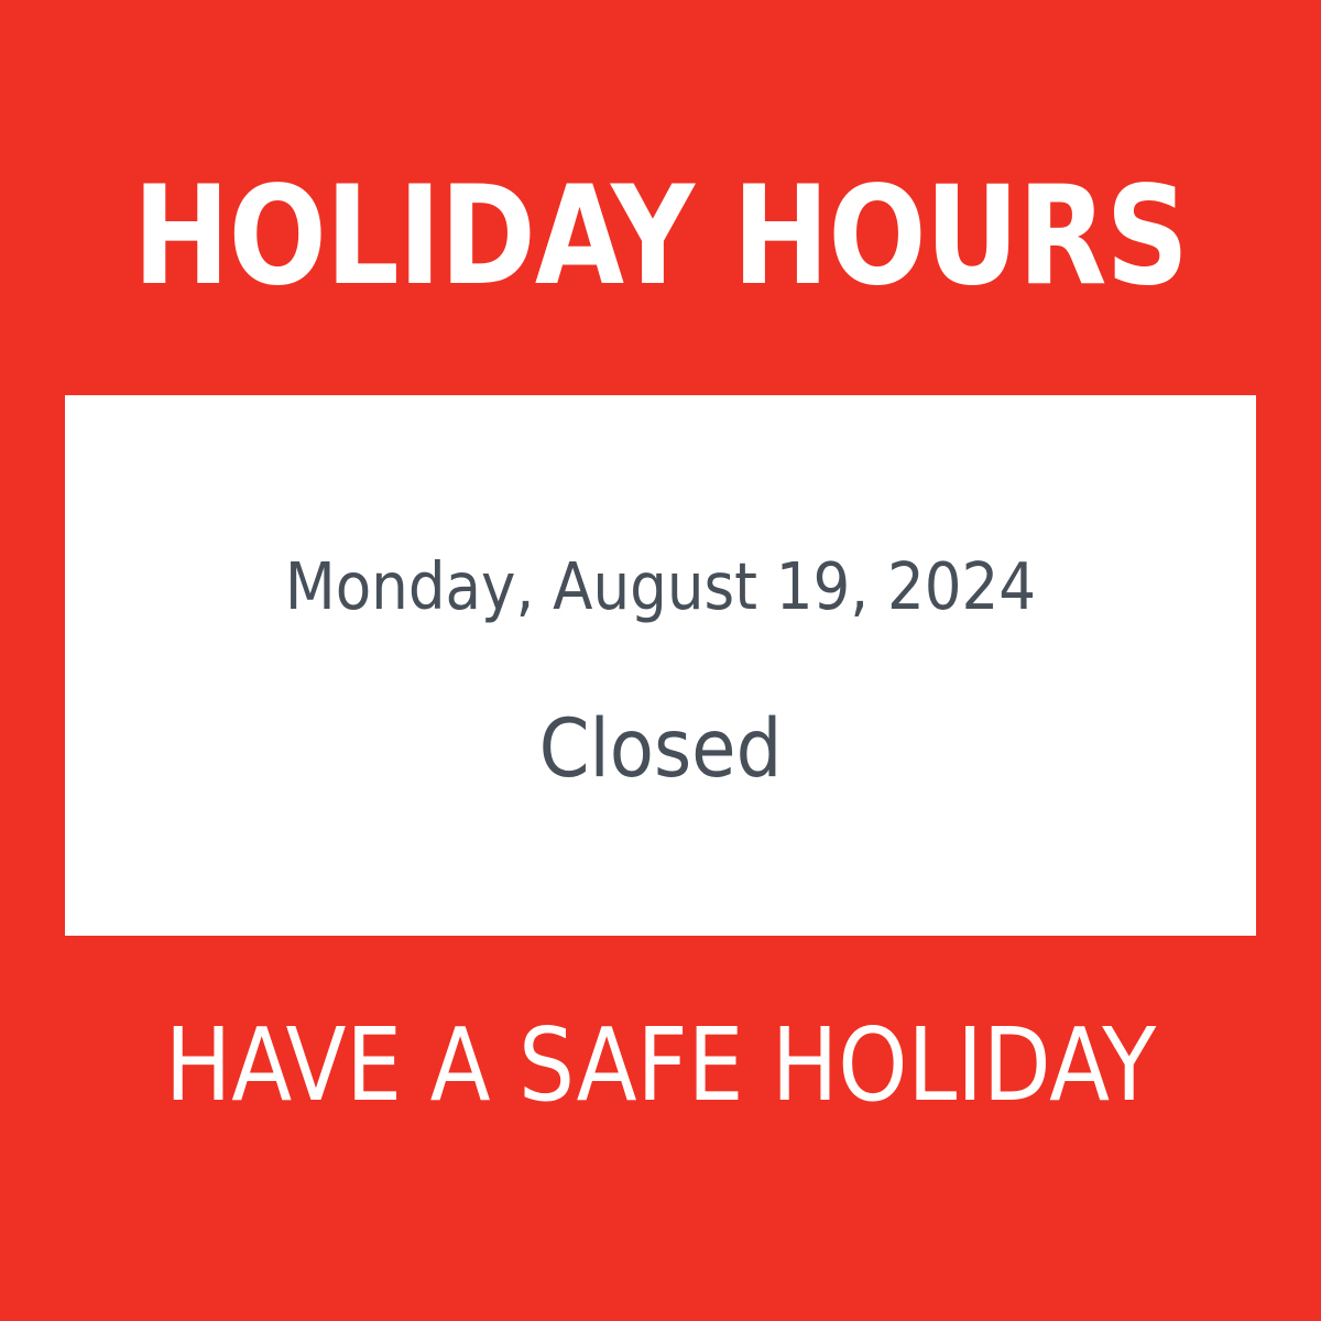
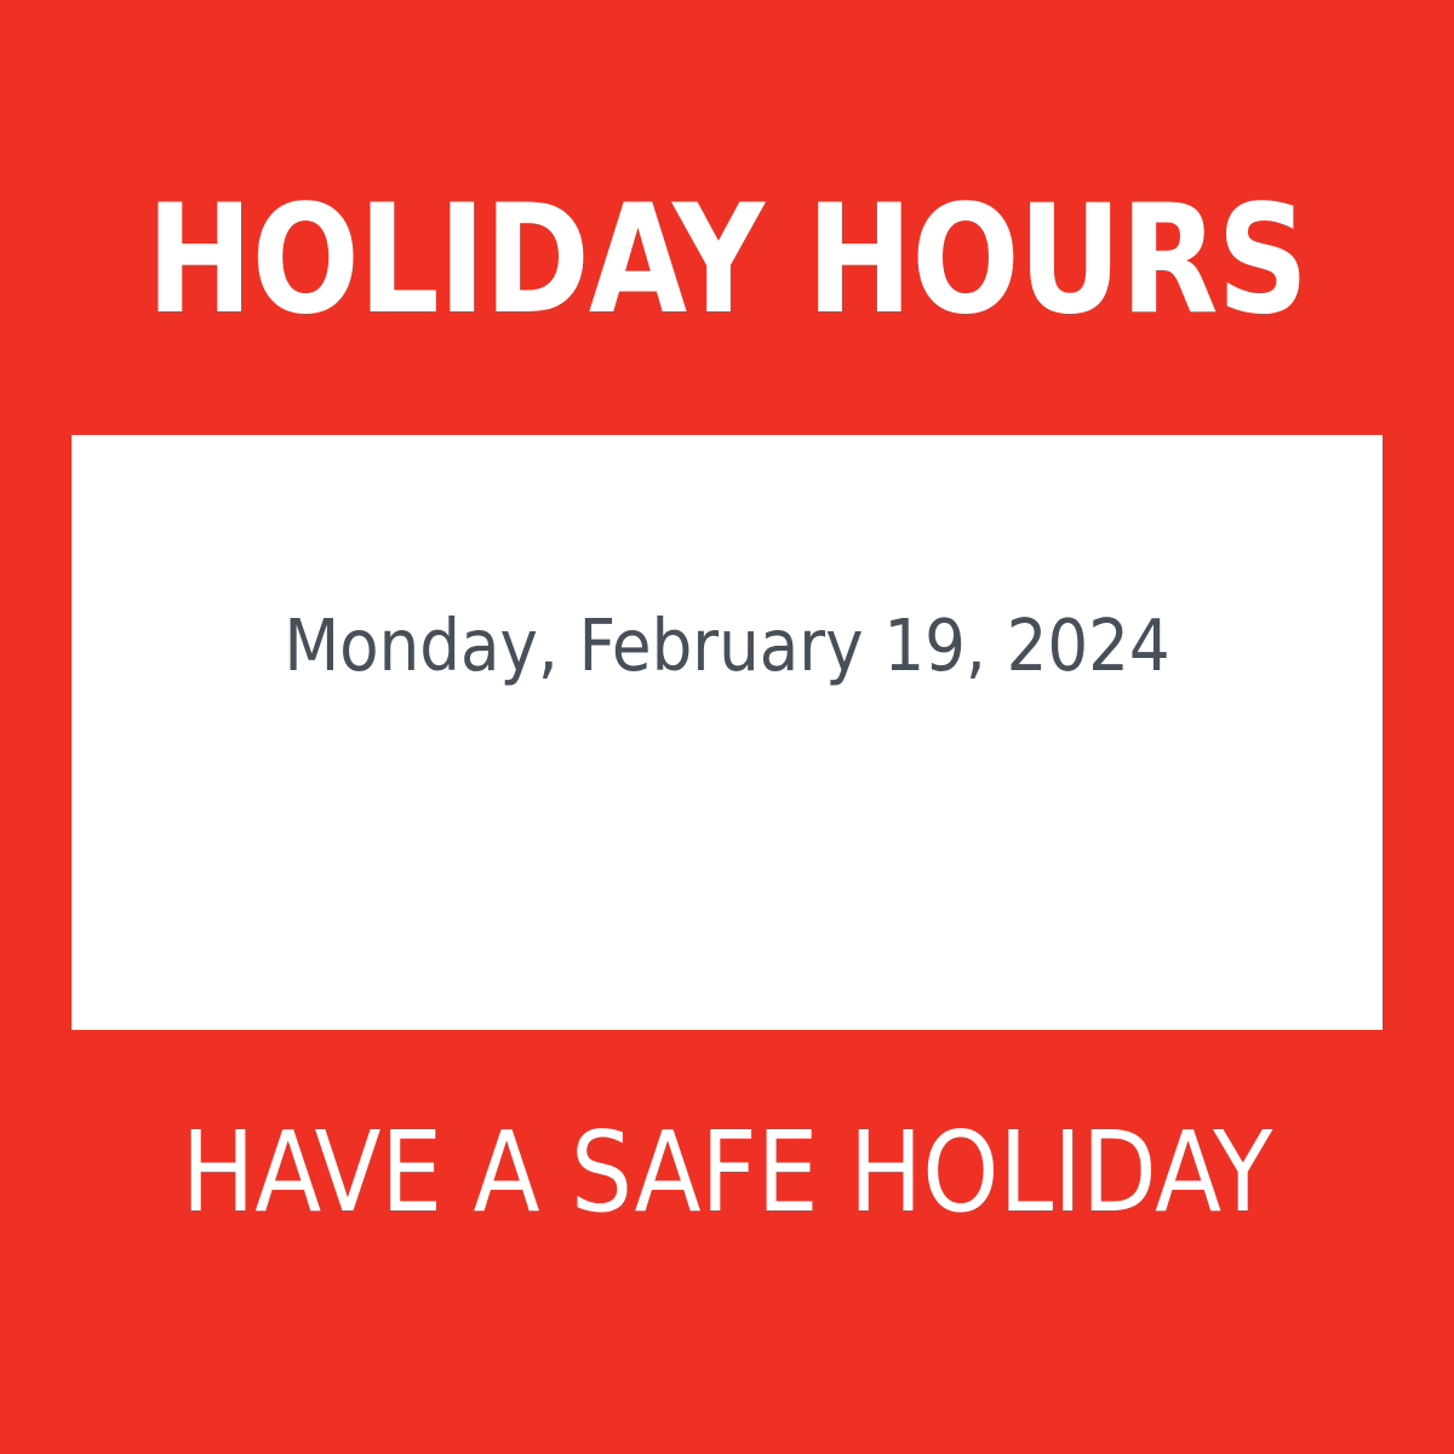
  HOLIDAY HOURS
- Monday, August 19, 2024
+ Monday, February 19, 2024
- Closed
  HAVE A SAFE HOLIDAY
